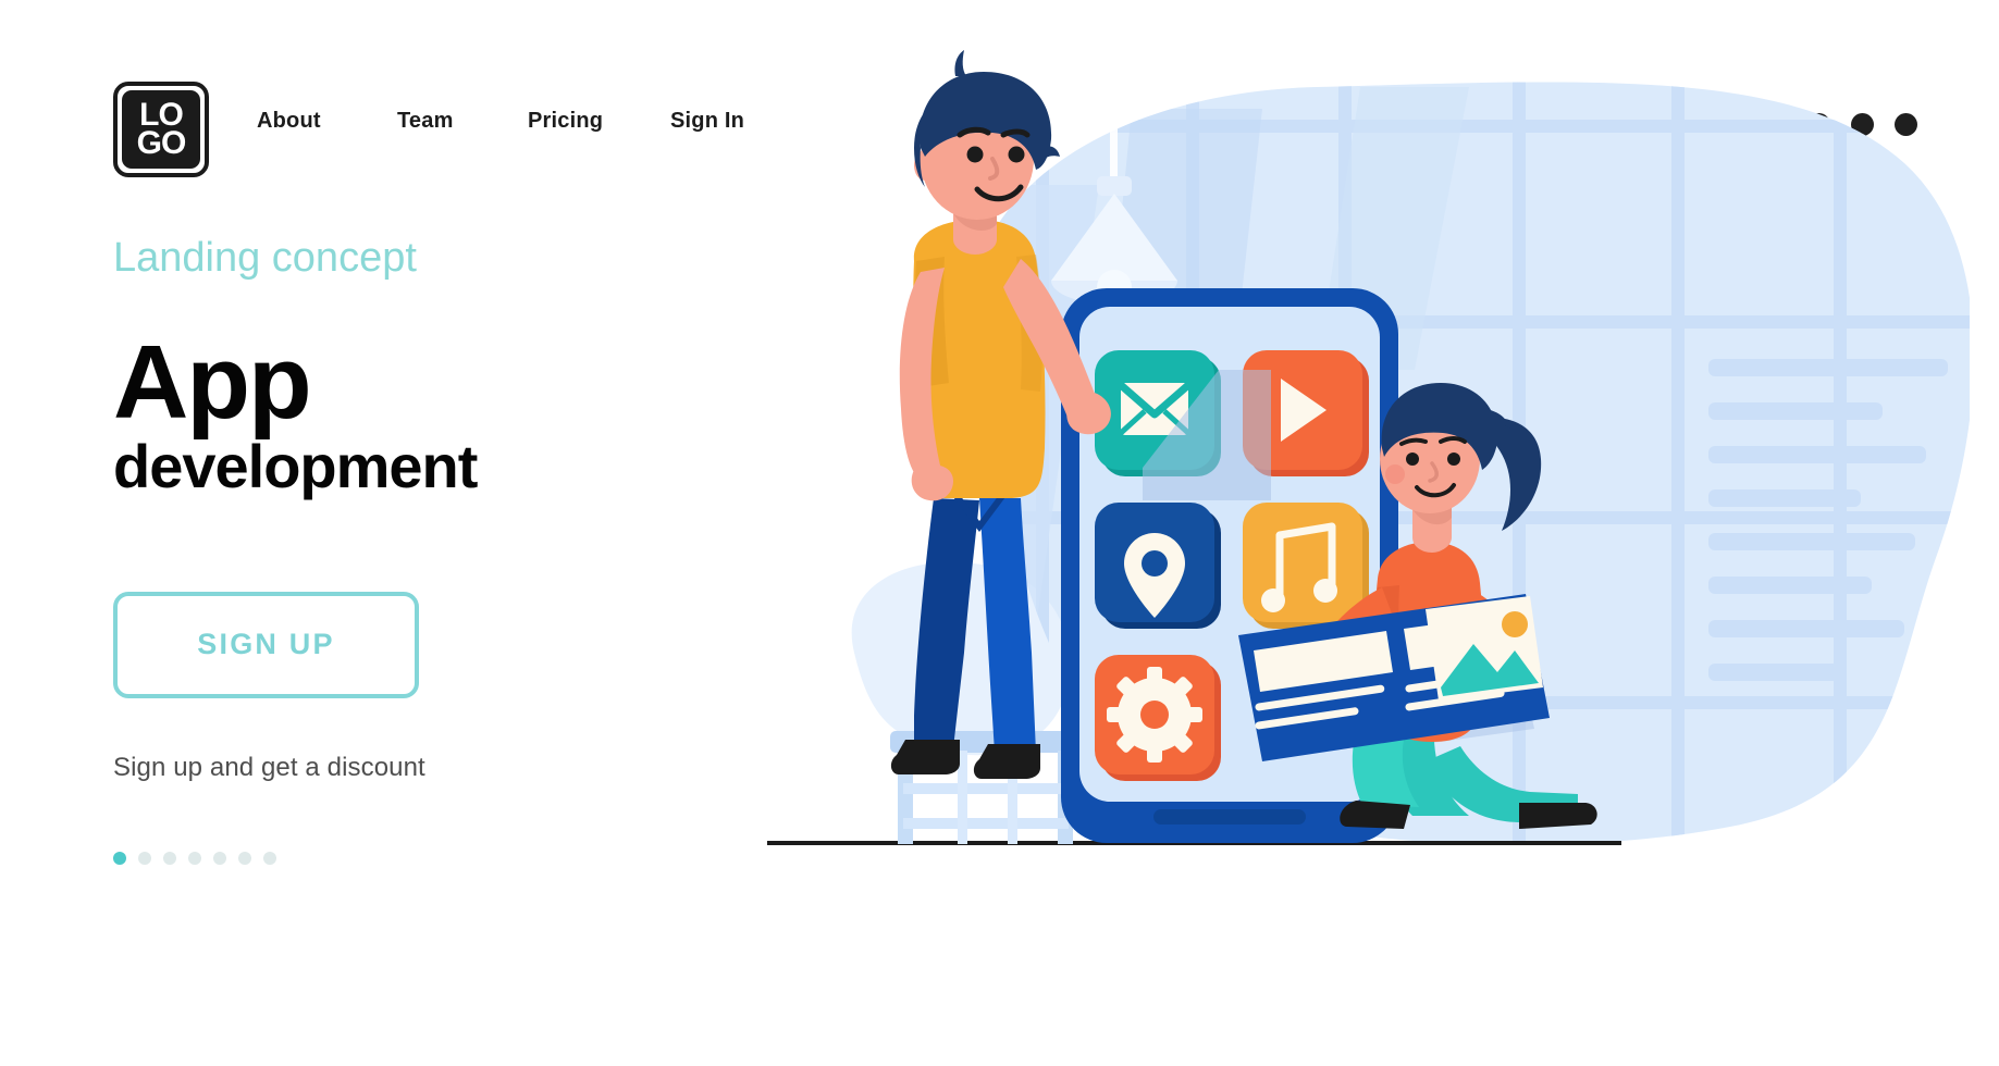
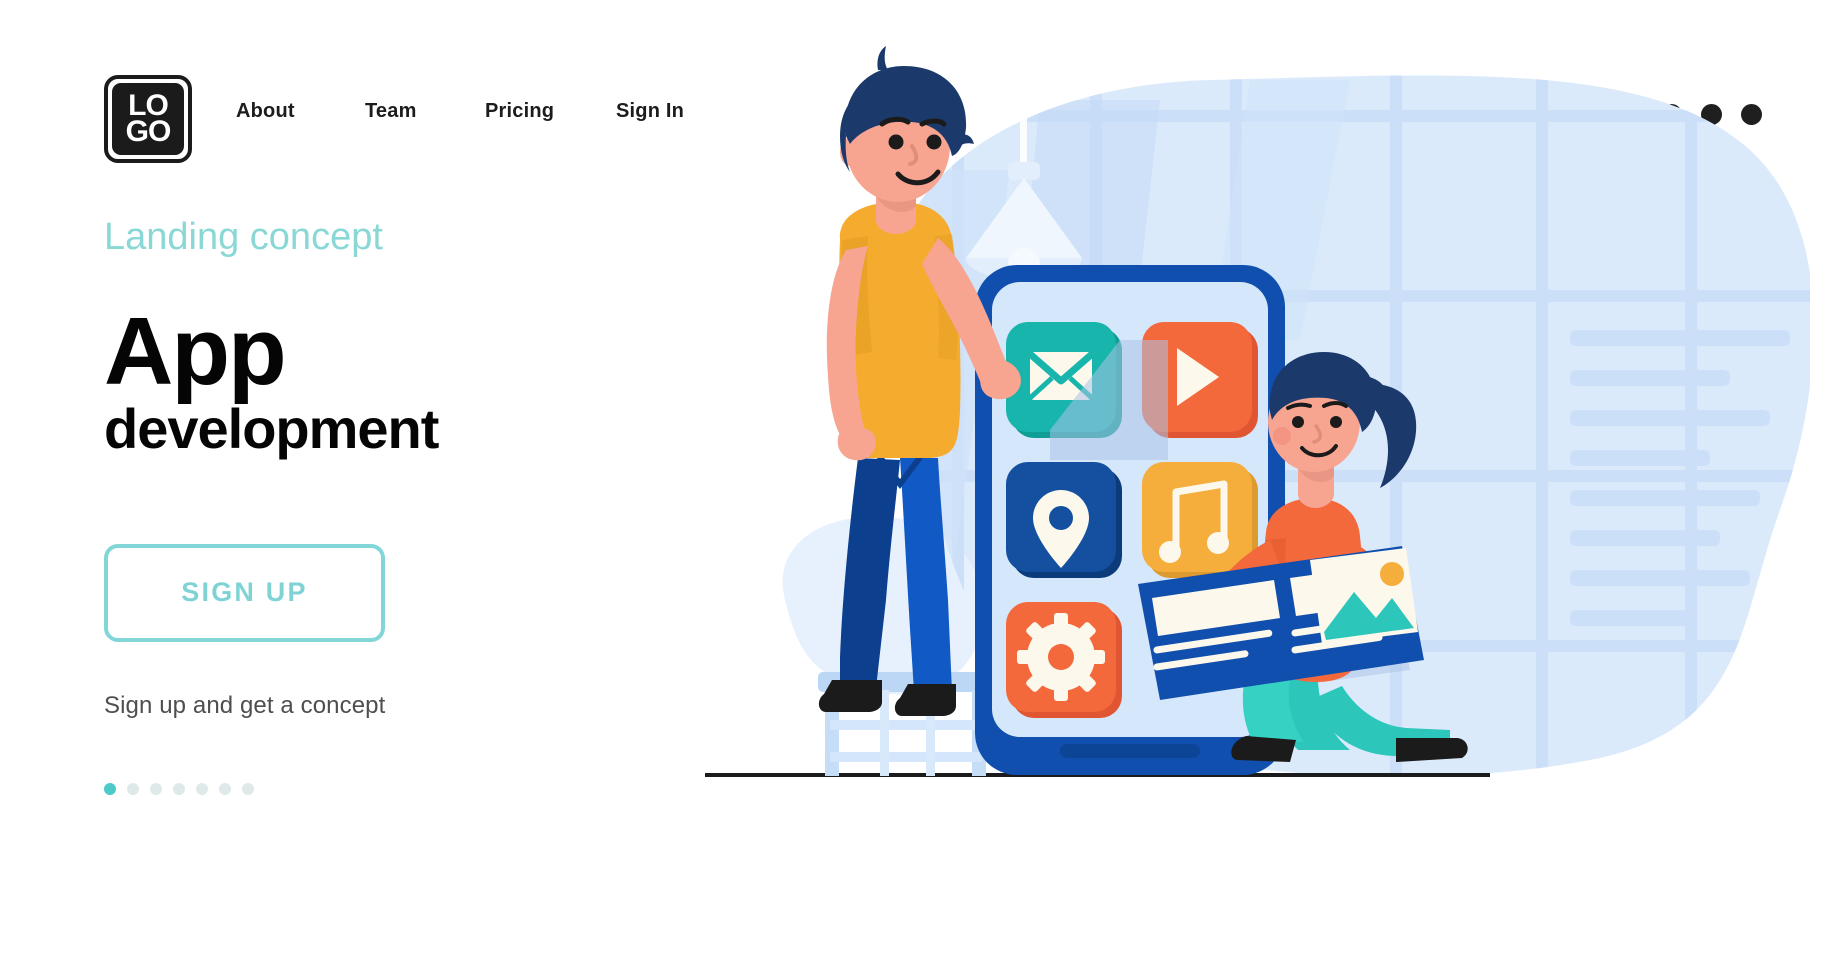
  LO
  GO
  About
  Team
  Pricing
  Sign In
  Landing concept
  App
  development
  SIGN UP
- Sign up and get a discount
+ Sign up and get a concept
